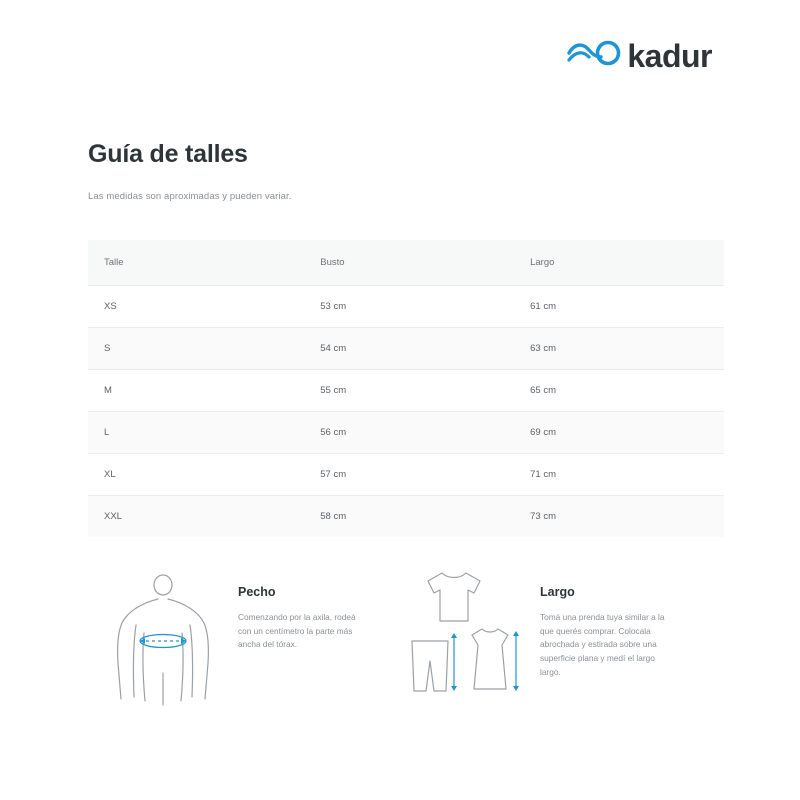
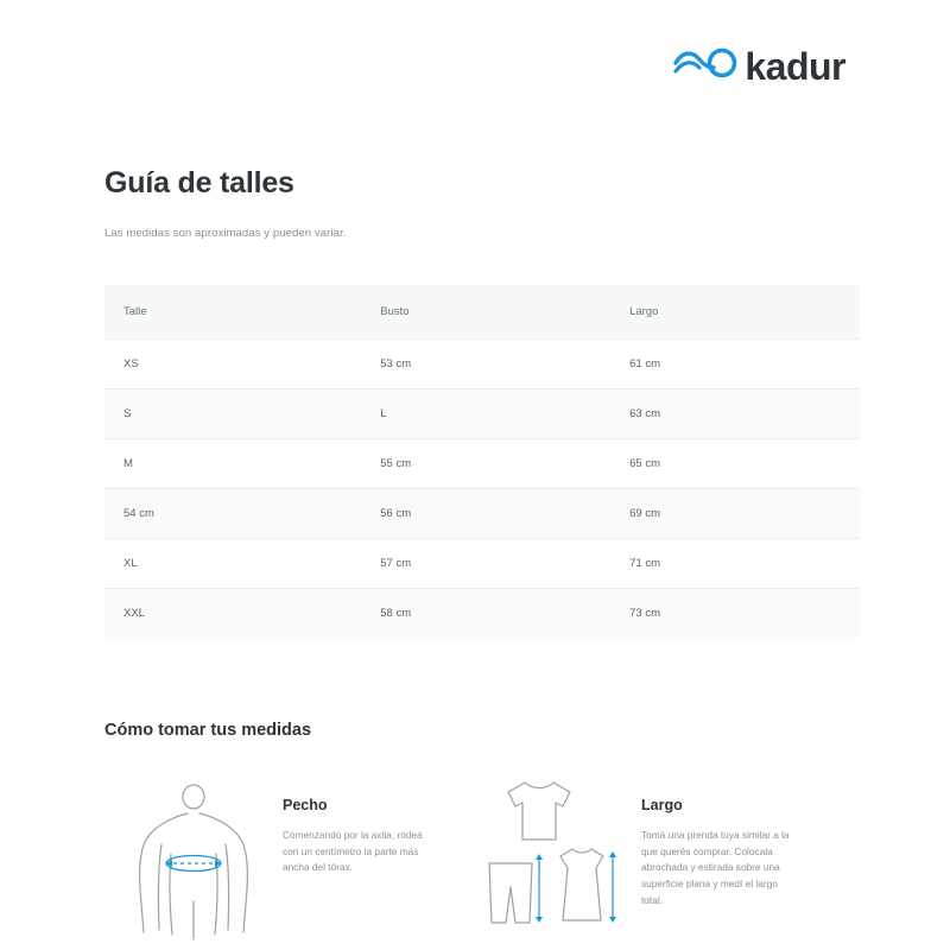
  kadur
  Guía de talles
  Las medidas son aproximadas y pueden variar.
  Talle	Busto	Largo
  XS	53 cm	61 cm
- S	54 cm	63 cm
+ S	L	63 cm
  M	55 cm	65 cm
- L	56 cm	69 cm
+ 54 cm	56 cm	69 cm
  XL	57 cm	71 cm
  XXL	58 cm	73 cm
+ Cómo tomar tus medidas
  Pecho
  Comenzando por la axila, rodeá con un centímetro la parte más ancha del tórax.
  Largo
- Tomá una prenda tuya similar a la que querés comprar. Colocala abrochada y estirada sobre una superficie plana y medí el largo largo.
+ Tomá una prenda tuya similar a la que querés comprar. Colocala abrochada y estirada sobre una superficie plana y medí el largo total.
